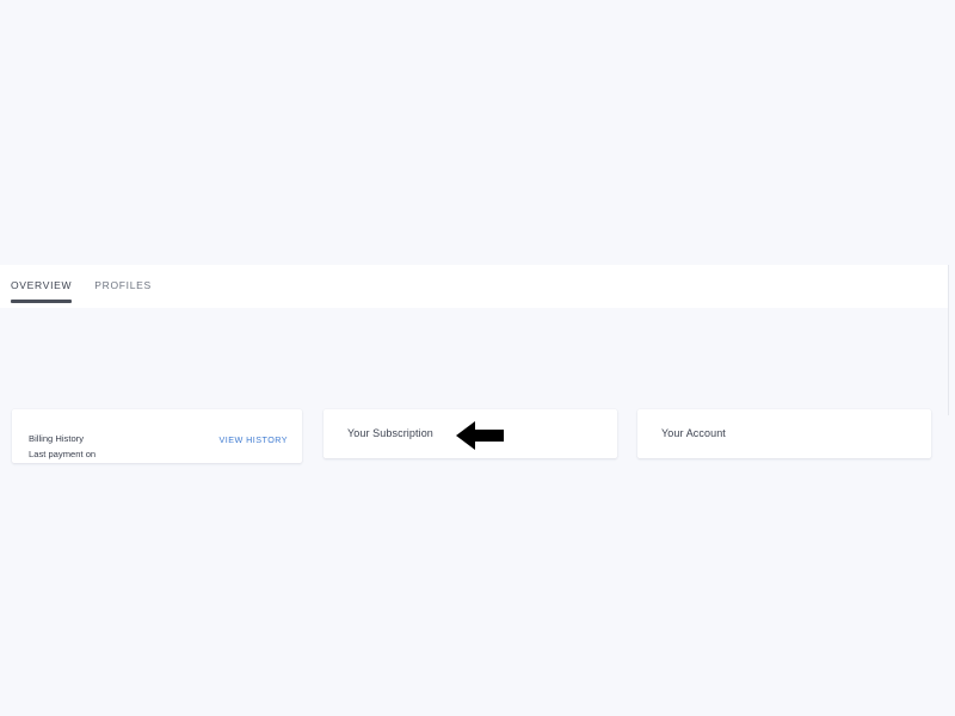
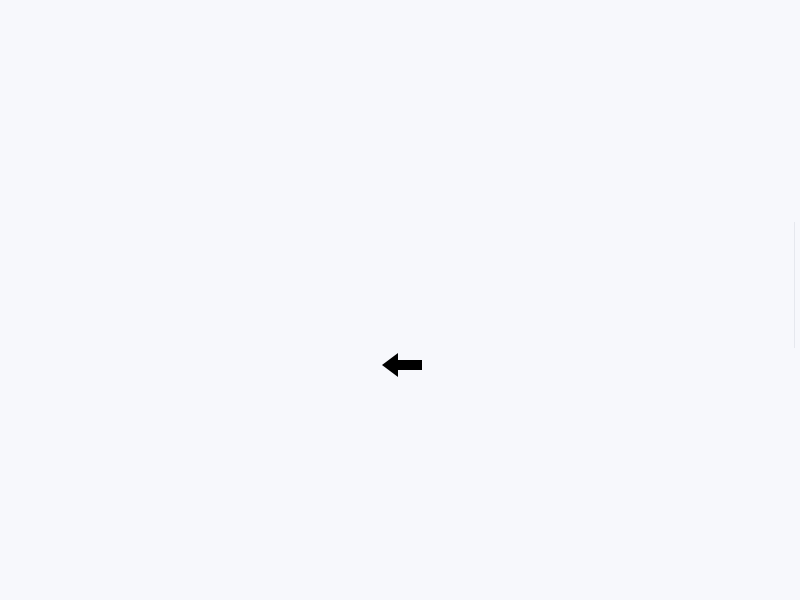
- OVERVIEW
- PROFILES
- Billing History
- Last payment on
- VIEW HISTORY
- Your Subscription
- Your Account
